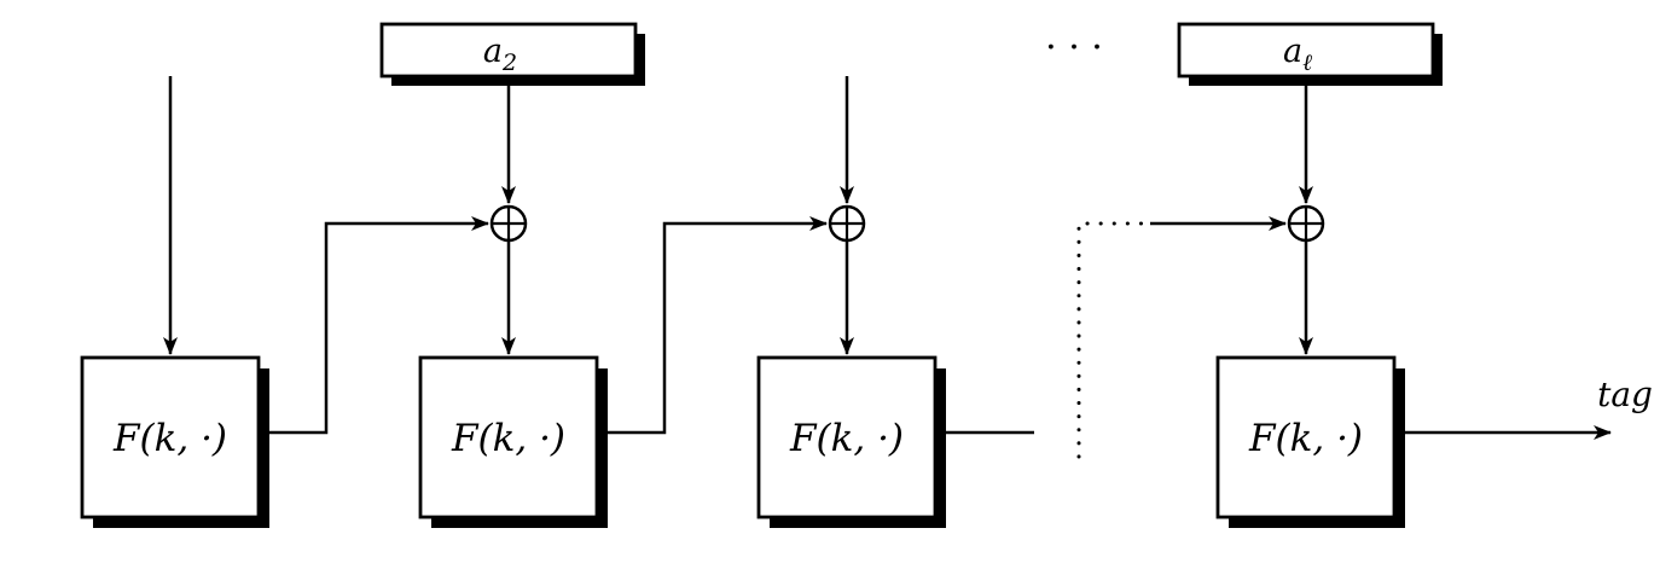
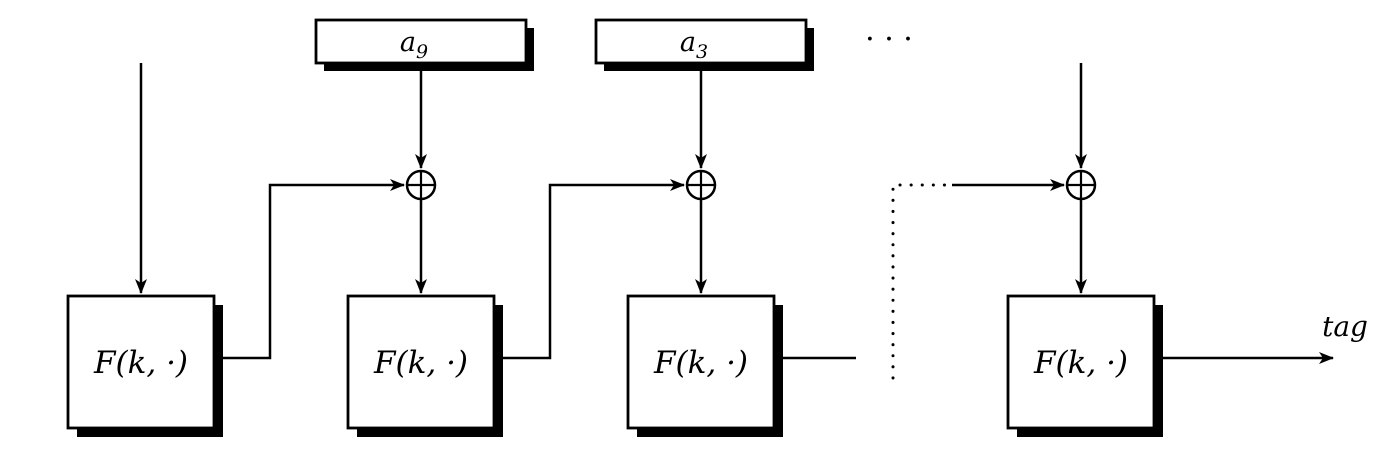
- a2
+ a9
+ a3
  · · ·
- aℓ
  F(k, ·)
  F(k, ·)
  F(k, ·)
  F(k, ·)
  tag
